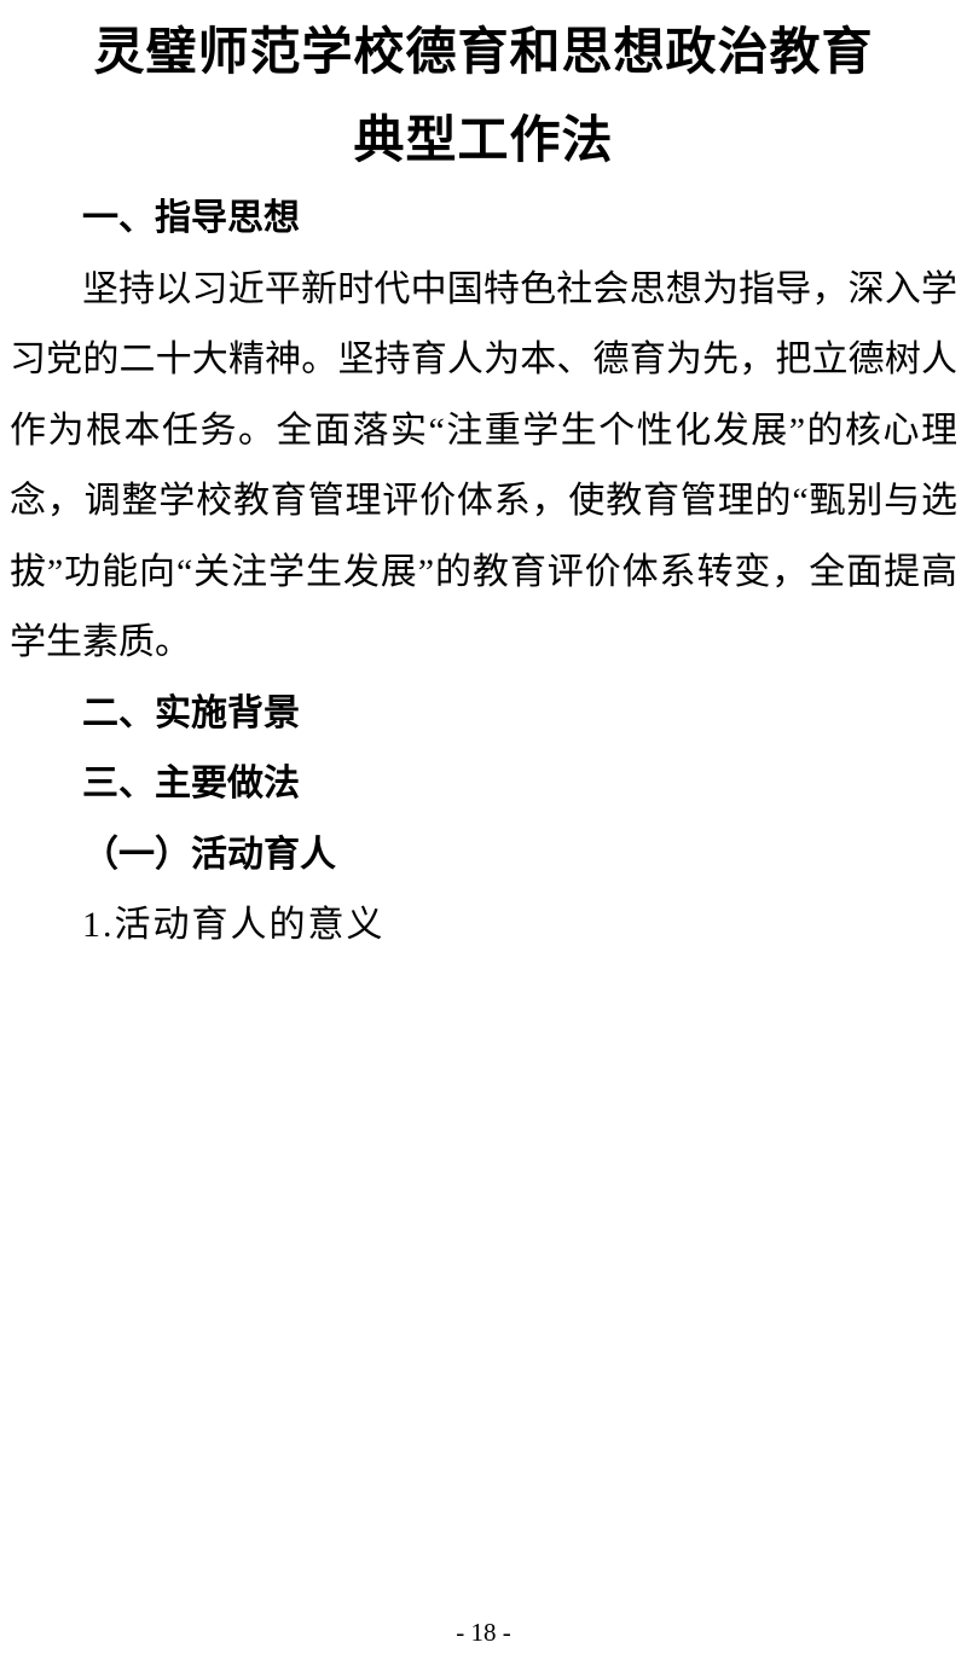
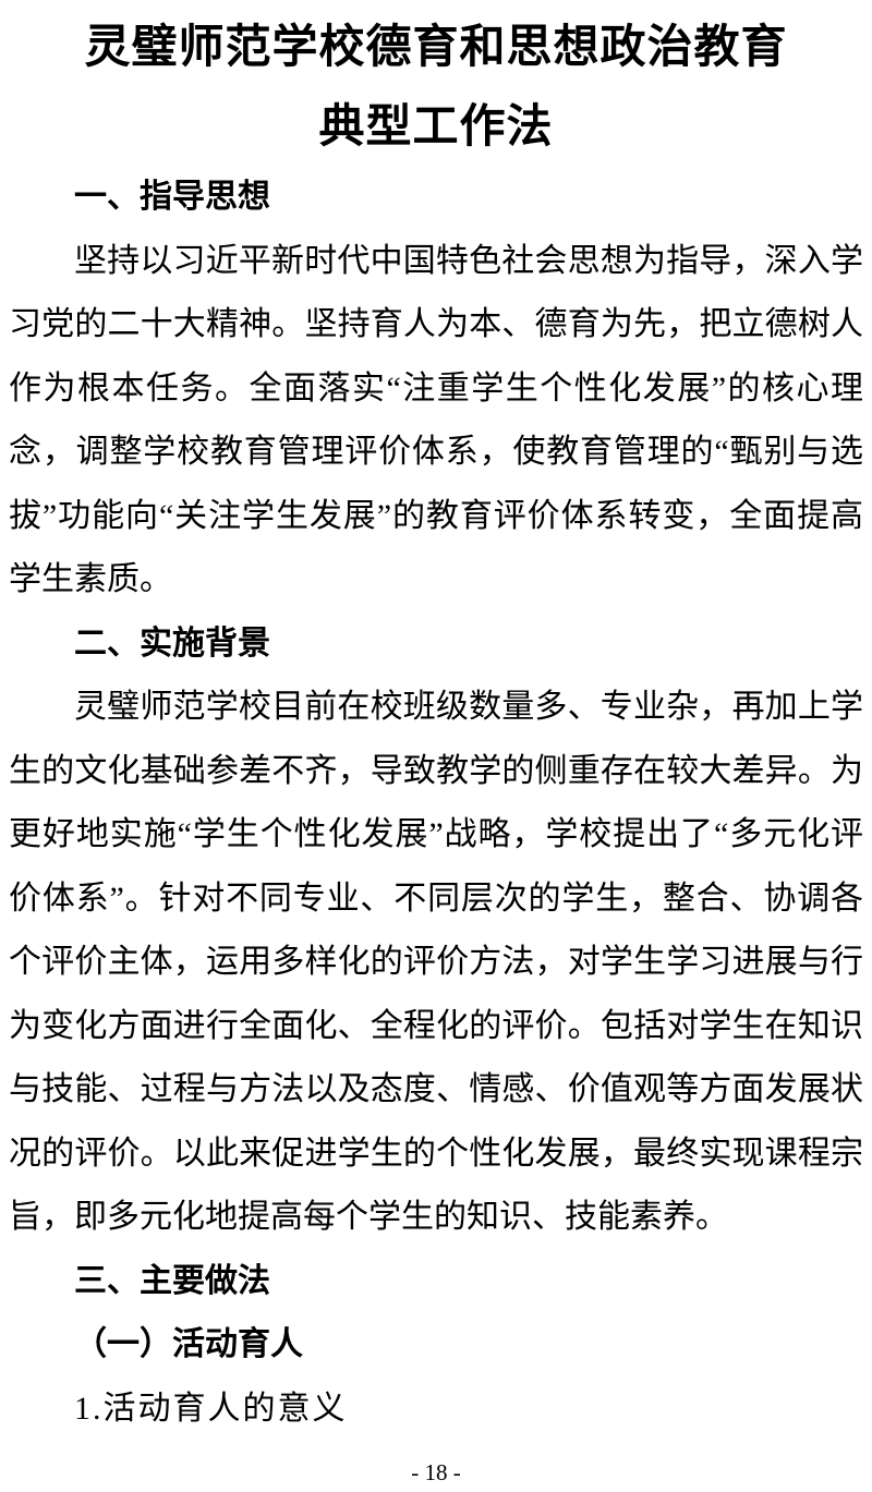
  灵璧师范学校德育和思想政治教育
  典型工作法
  一、指导思想
  坚持以习近平新时代中国特色社会思想为指导，深入学习党的二十大精神。坚持育人为本、德育为先，把立德树人作为根本任务。全面落实“注重学生个性化发展”的核心理念，调整学校教育管理评价体系，使教育管理的“甄别与选拔”功能向“关注学生发展”的教育评价体系转变，全面提高学生素质。
  二、实施背景
+ 灵璧师范学校目前在校班级数量多、专业杂，再加上学生的文化基础参差不齐，导致教学的侧重存在较大差异。为更好地实施“学生个性化发展”战略，学校提出了“多元化评价体系”。针对不同专业、不同层次的学生，整合、协调各个评价主体，运用多样化的评价方法，对学生学习进展与行为变化方面进行全面化、全程化的评价。包括对学生在知识与技能、过程与方法以及态度、情感、价值观等方面发展状况的评价。以此来促进学生的个性化发展，最终实现课程宗旨，即多元化地提高每个学生的知识、技能素养。
  三、主要做法
  （一）活动育人
  1.活动育人的意义
  - 18 -
